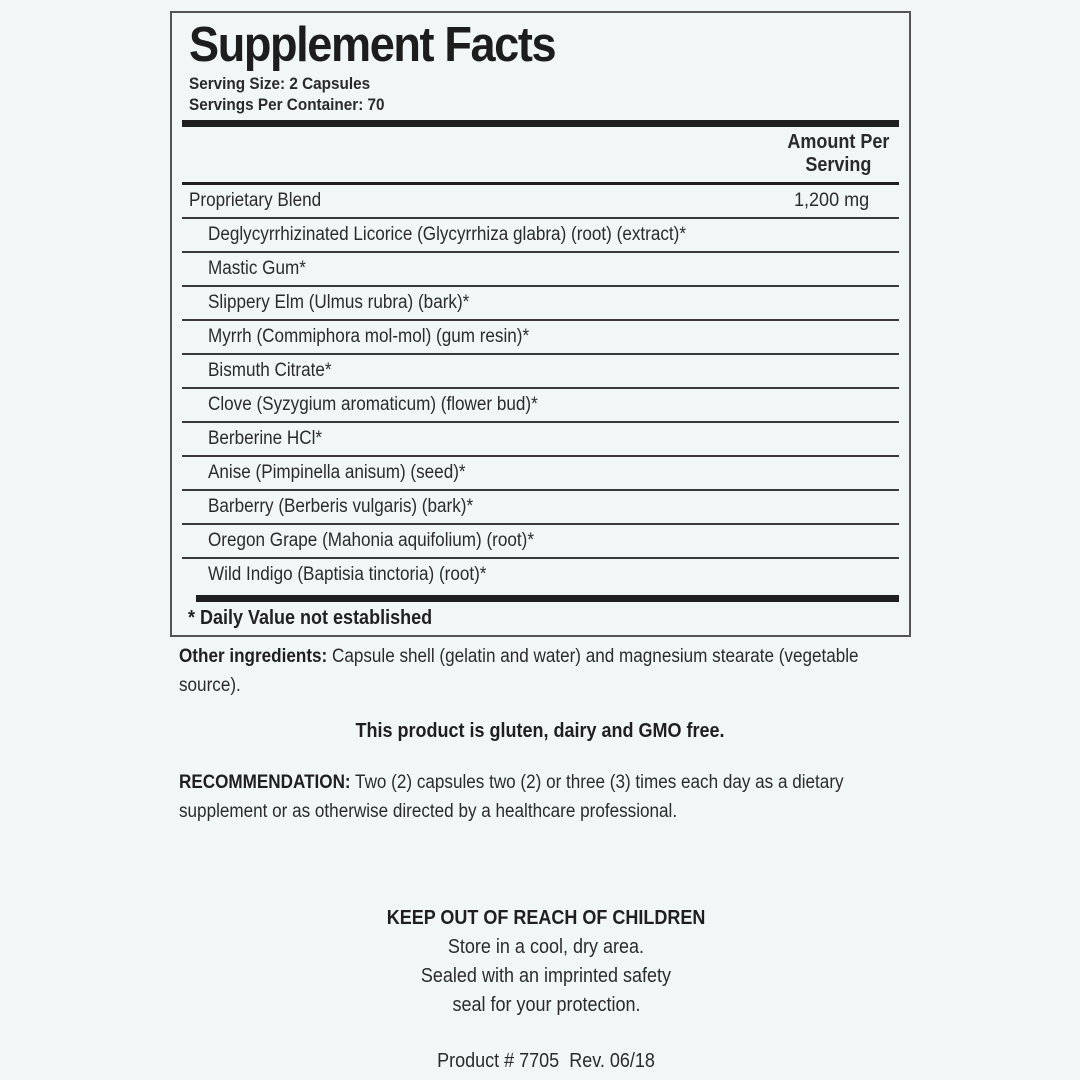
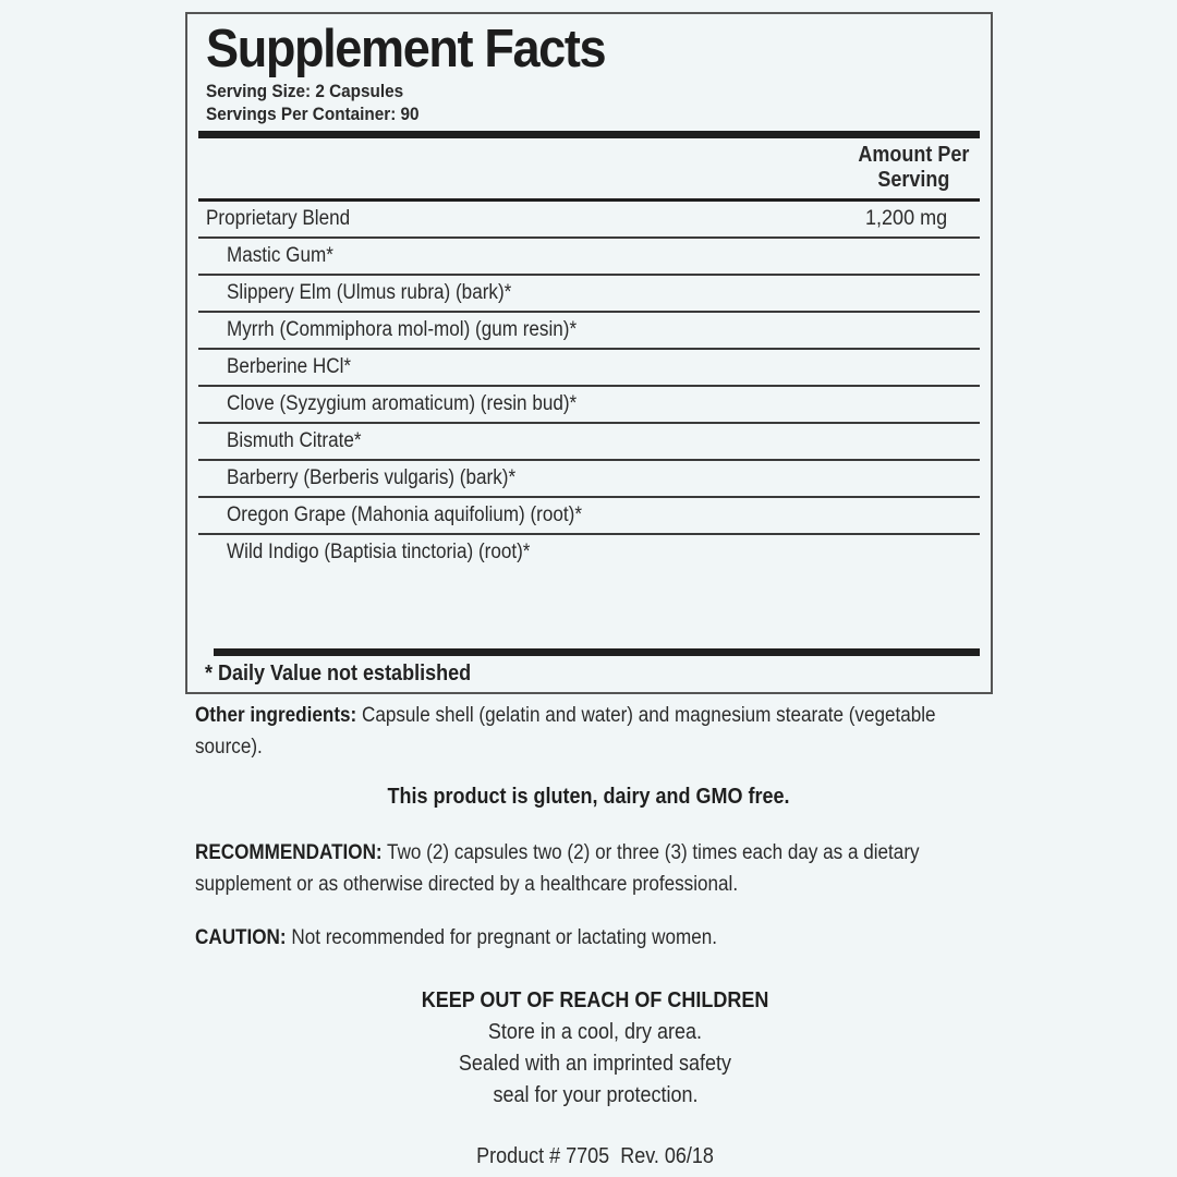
  Supplement Facts
  Serving Size: 2 Capsules
- Servings Per Container: 70
+ Servings Per Container: 90
  Amount Per
  Serving
  Proprietary Blend
  1,200 mg
- Deglycyrrhizinated Licorice (Glycyrrhiza glabra) (root) (extract)*
  Mastic Gum*
  Slippery Elm (Ulmus rubra) (bark)*
  Myrrh (Commiphora mol-mol) (gum resin)*
- Bismuth Citrate*
+ Berberine HCl*
- Clove (Syzygium aromaticum) (flower bud)*
+ Clove (Syzygium aromaticum) (resin bud)*
- Berberine HCl*
+ Bismuth Citrate*
- Anise (Pimpinella anisum) (seed)*
  Barberry (Berberis vulgaris) (bark)*
  Oregon Grape (Mahonia aquifolium) (root)*
  Wild Indigo (Baptisia tinctoria) (root)*
  * Daily Value not established
  Other ingredients: Capsule shell (gelatin and water) and magnesium stearate (vegetable source).
  This product is gluten, dairy and GMO free.
  RECOMMENDATION: Two (2) capsules two (2) or three (3) times each day as a dietary supplement or as otherwise directed by a healthcare professional.
+ CAUTION: Not recommended for pregnant or lactating women.
  KEEP OUT OF REACH OF CHILDREN
  Store in a cool, dry area.
  Sealed with an imprinted safety
  seal for your protection.
  Product # 7705 Rev. 06/18
